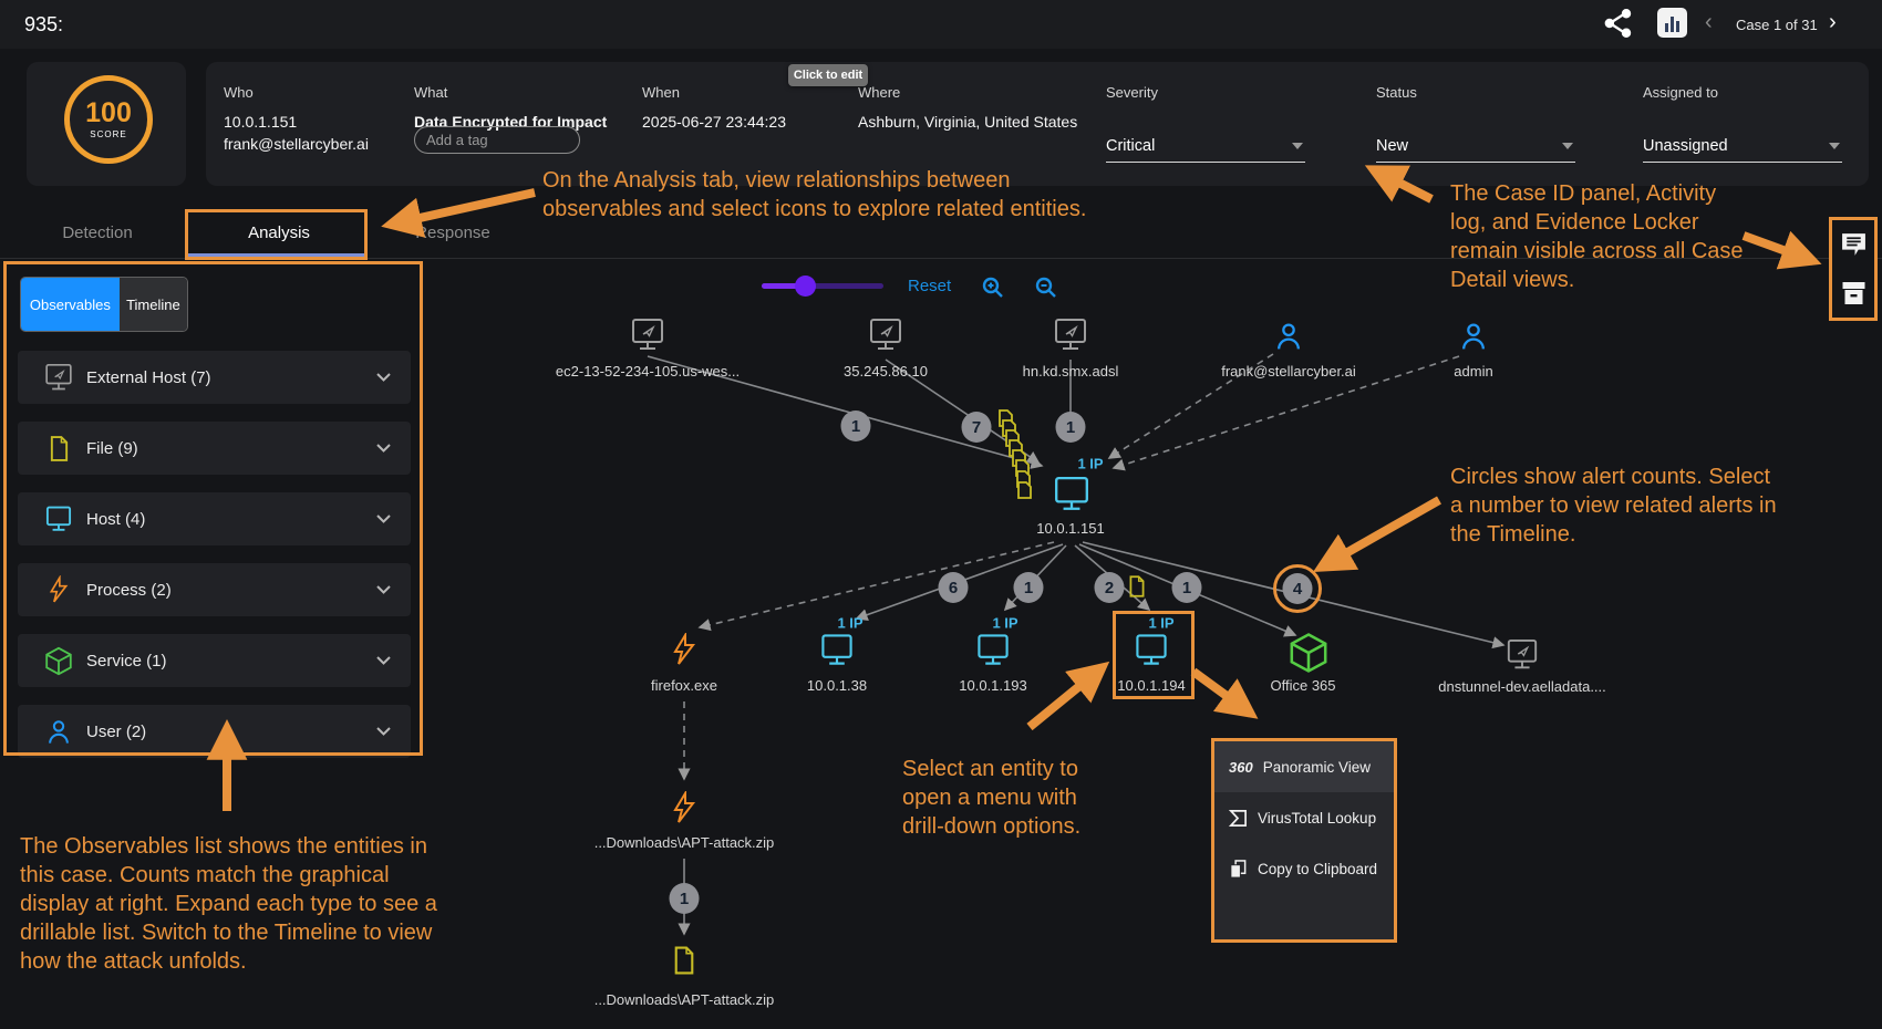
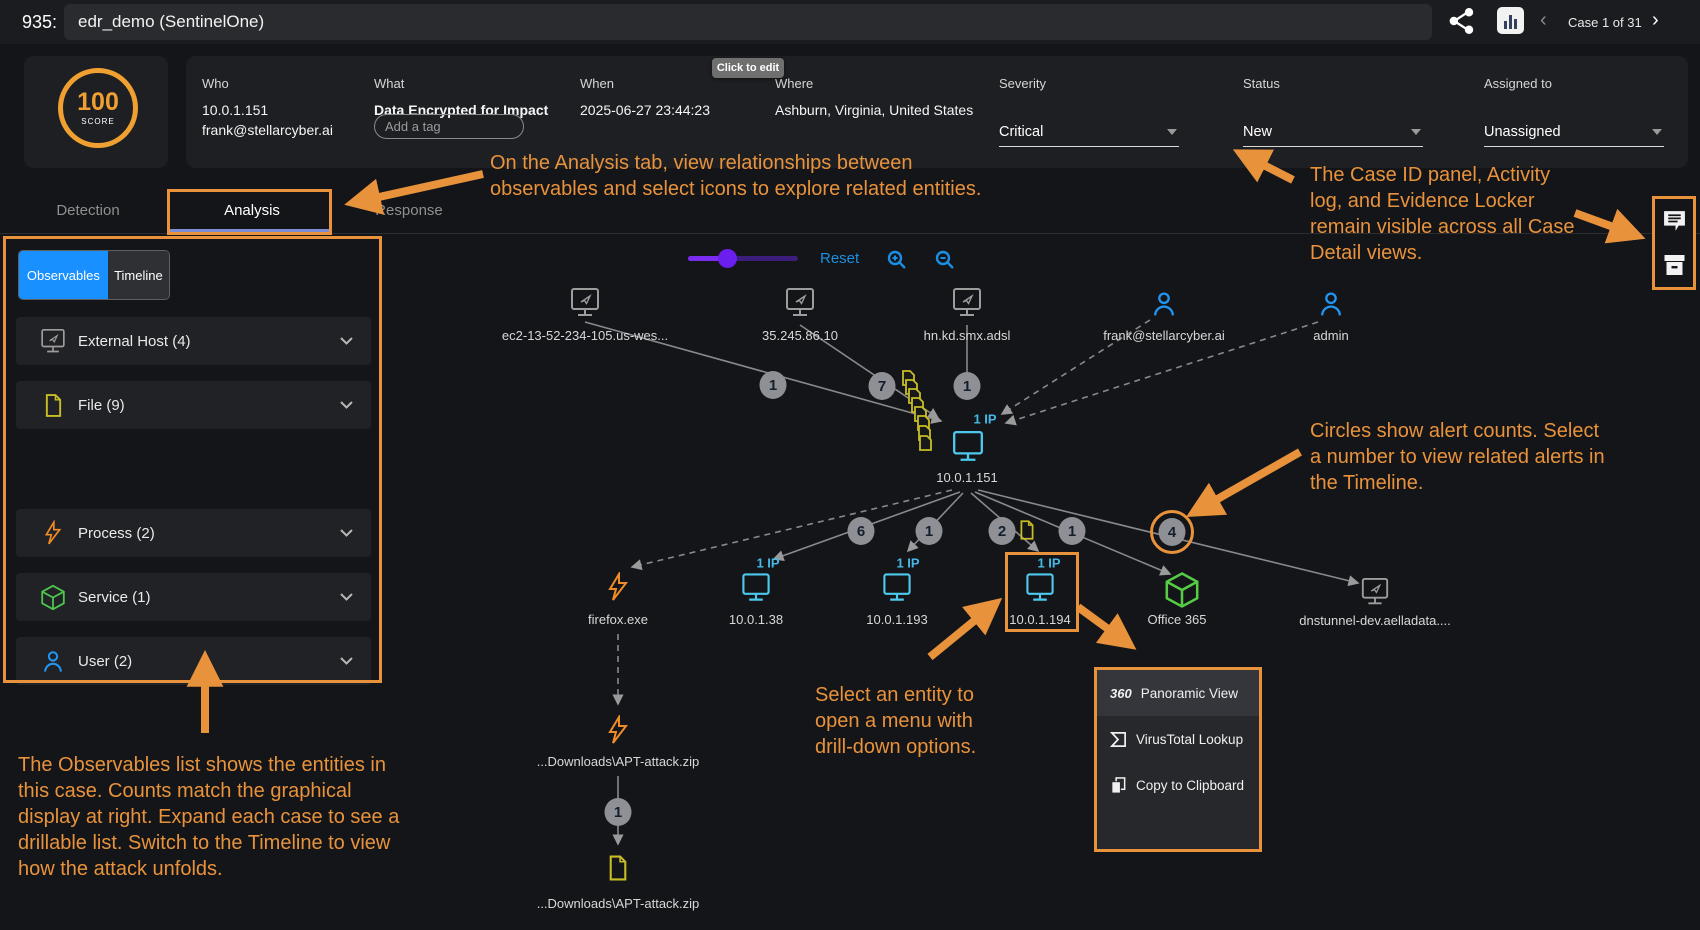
  935:
+ edr_demo (SentinelOne)
  ‹
  Case 1 of 31
  ›
  100
  SCORE
  Click to edit
  Who
  10.0.1.151
  frank@stellarcyber.ai
  What
  Data Encrypted for Impact
  Add a tag
  When
  2025-06-27 23:44:23
  Where
  Ashburn, Virginia, United States
  Severity
  Critical
  Status
  New
  Assigned to
  Unassigned
  Detection
  Analysis
  Response
  Observables
  Timeline
- External Host (7)
+ External Host (4)
  File (9)
- Host (4)
  Process (2)
  Service (1)
  User (2)
  Reset
  ec2-13-52-234-105.us-wes...
  35.245.86.10
  hn.kd.smx.adsl
  frank@stellarcyber.ai
  admin
  1
  7
  1
  1 IP
  10.0.1.151
  6
  1
  2
  1
  4
  firefox.exe
  1 IP
  10.0.1.38
  1 IP
  10.0.1.193
  1 IP
  10.0.1.194
  Office 365
  dnstunnel-dev.aelladata....
  ...Downloads\APT-attack.zip
  1
  ...Downloads\APT-attack.zip
  360
  Panoramic View
  VirusTotal Lookup
  Copy to Clipboard
  On the Analysis tab, view relationships between observables and select icons to explore related entities.
  The Case ID panel, Activity log, and Evidence Locker remain visible across all Case Detail views.
  Circles show alert counts. Select a number to view related alerts in the Timeline.
  Select an entity to open a menu with drill-down options.
- The Observables list shows the entities in this case. Counts match the graphical display at right. Expand each type to see a drillable list. Switch to the Timeline to view how the attack unfolds.
+ The Observables list shows the entities in this case. Counts match the graphical display at right. Expand each case to see a drillable list. Switch to the Timeline to view how the attack unfolds.
